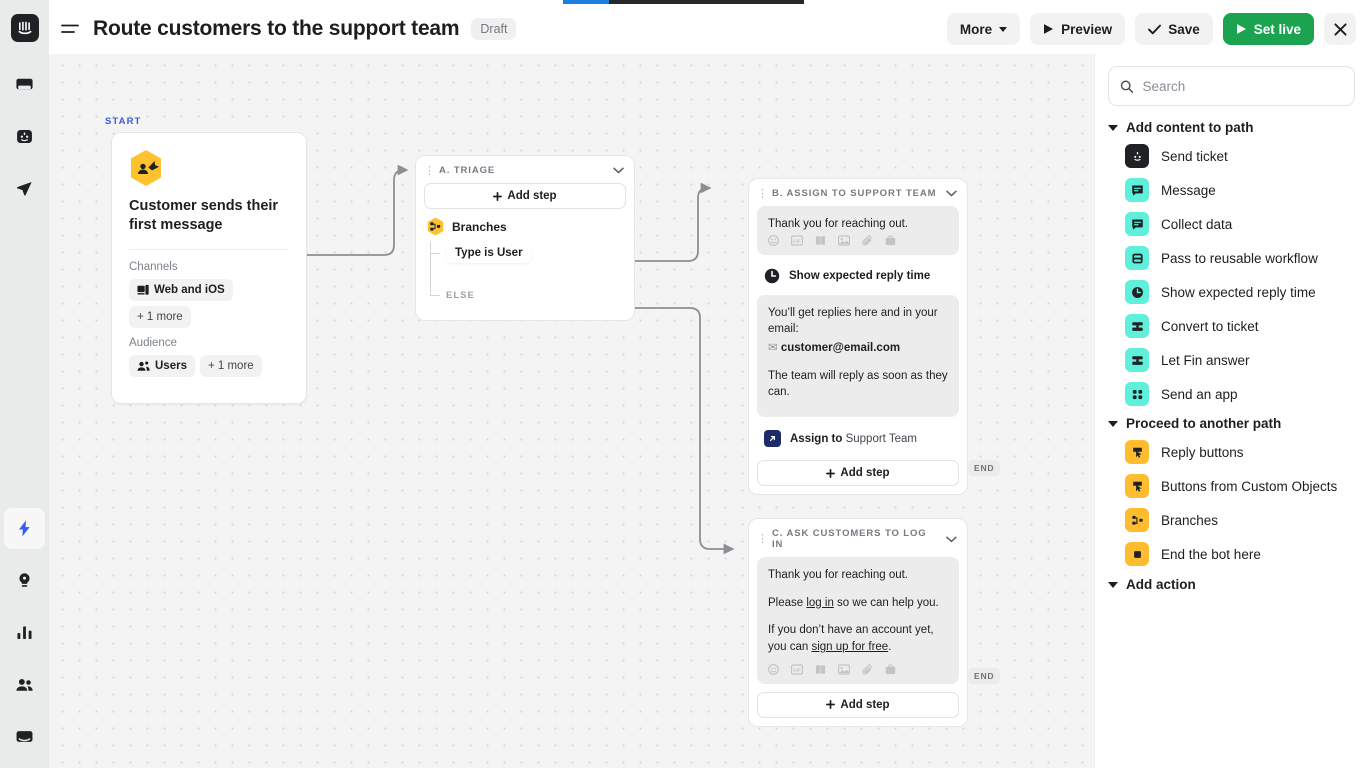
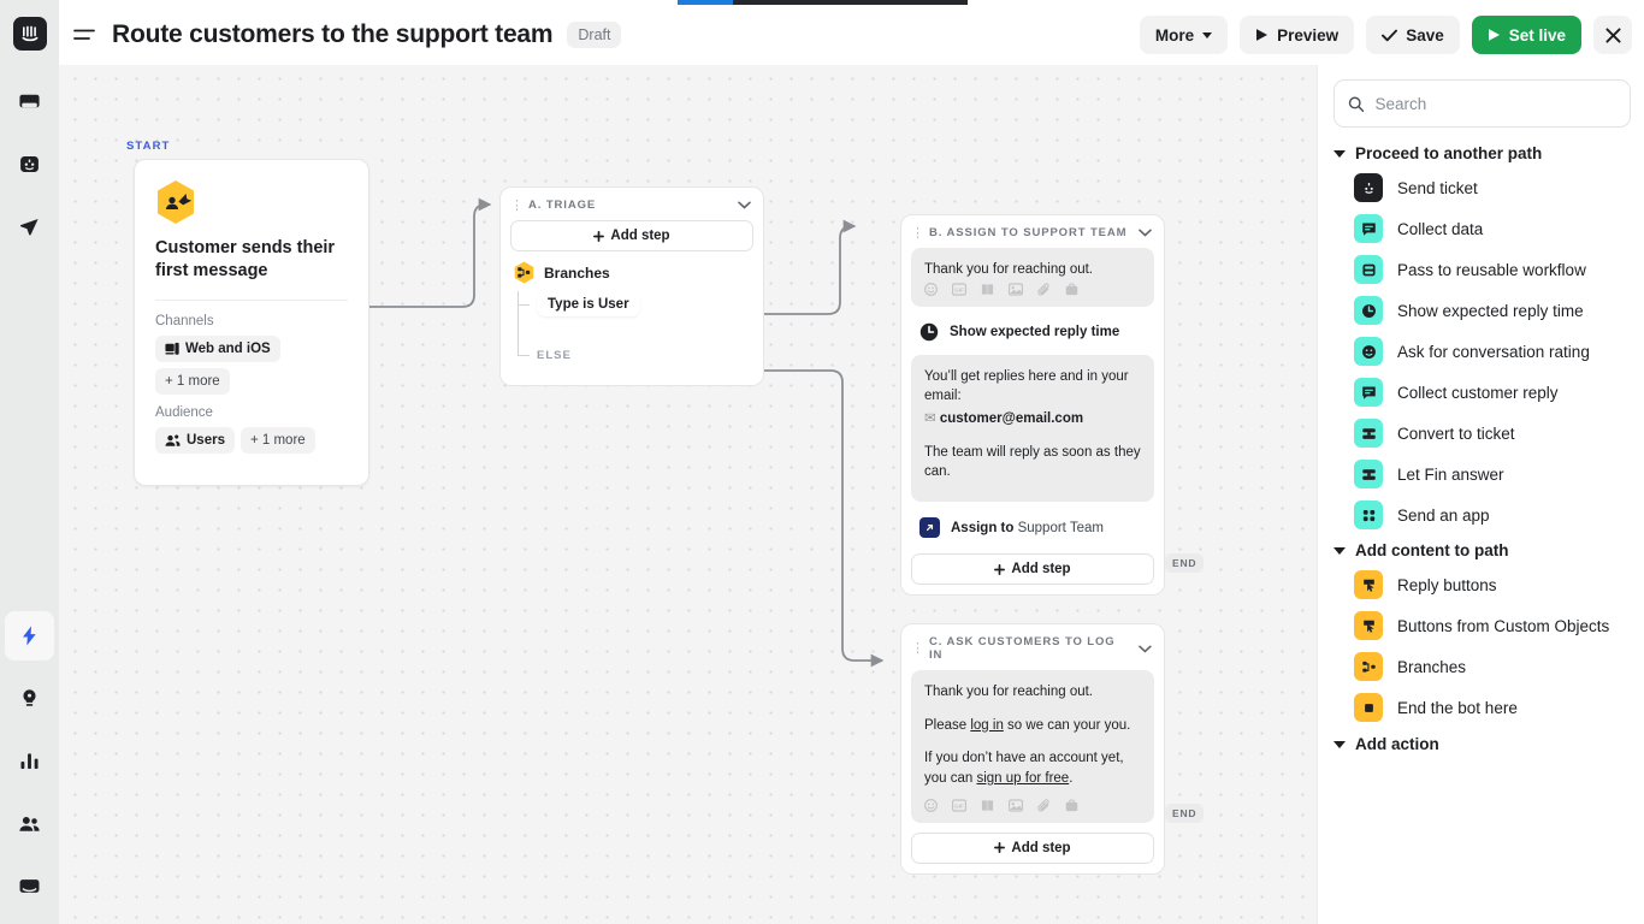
  Route customers to the support team
  Draft
  More
  Preview
  Save
  Set live
  START
  Customer sends their first message
  Channels
  Web and iOS
  + 1 more
  Audience
  Users
  + 1 more
  ⋮
  A. TRIAGE
  Add step
  Branches
  Type is User
  ELSE
  ⋮
  B. ASSIGN TO SUPPORT TEAM
  Thank you for reaching out.
  Show expected reply time
  You’ll get replies here and in your email:
  ✉ customer@email.com
  The team will reply as soon as they can.
  Assign to Support Team
  Add step
  END
  ⋮
  C. ASK CUSTOMERS TO LOG IN
  Thank you for reaching out.
- Please log in so we can help you.
+ Please log in so we can your you.
  If you don’t have an account yet, you can sign up for free.
  Add step
  END
  Search
- Add content to path
+ Proceed to another path
  Send ticket
- Message
  Collect data
  Pass to reusable workflow
  Show expected reply time
+ Ask for conversation rating
+ Collect customer reply
  Convert to ticket
  Let Fin answer
  Send an app
- Proceed to another path
+ Add content to path
  Reply buttons
  Buttons from Custom Objects
  Branches
  End the bot here
  Add action
